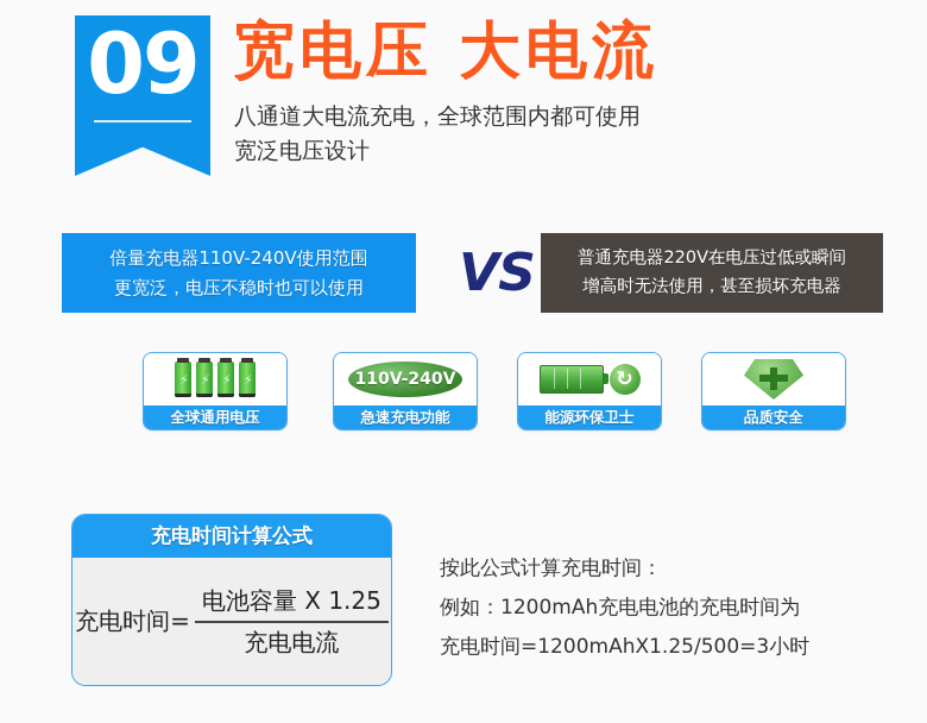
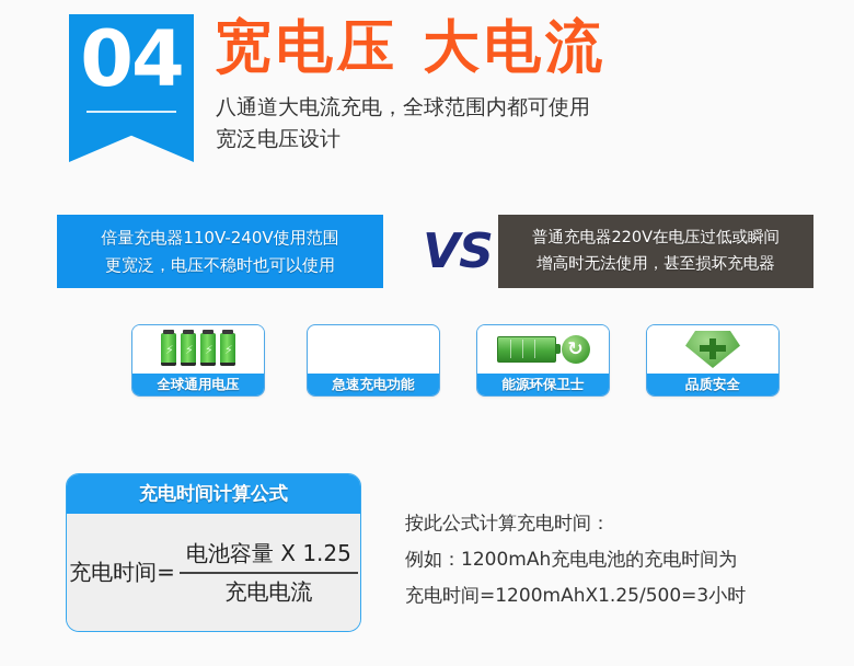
- 09
+ 04
  宽电压 大电流
  八通道大电流充电，全球范围内都可使用
  宽泛电压设计
  倍量充电器110V-240V使用范围
  更宽泛，电压不稳时也可以使用
  VS
  普通充电器220V在电压过低或瞬间
  增高时无法使用，甚至损坏充电器
  ⚡
  ⚡
  ⚡
  ⚡
  全球通用电压
- 110V-240V
  急速充电功能
  ↻
  能源环保卫士
  品质安全
  充电时间计算公式
  充电时间=
  电池容量 X 1.25
  充电电流
  按此公式计算充电时间：
  例如：1200mAh充电电池的充电时间为
  充电时间=1200mAhX1.25/500=3小时
